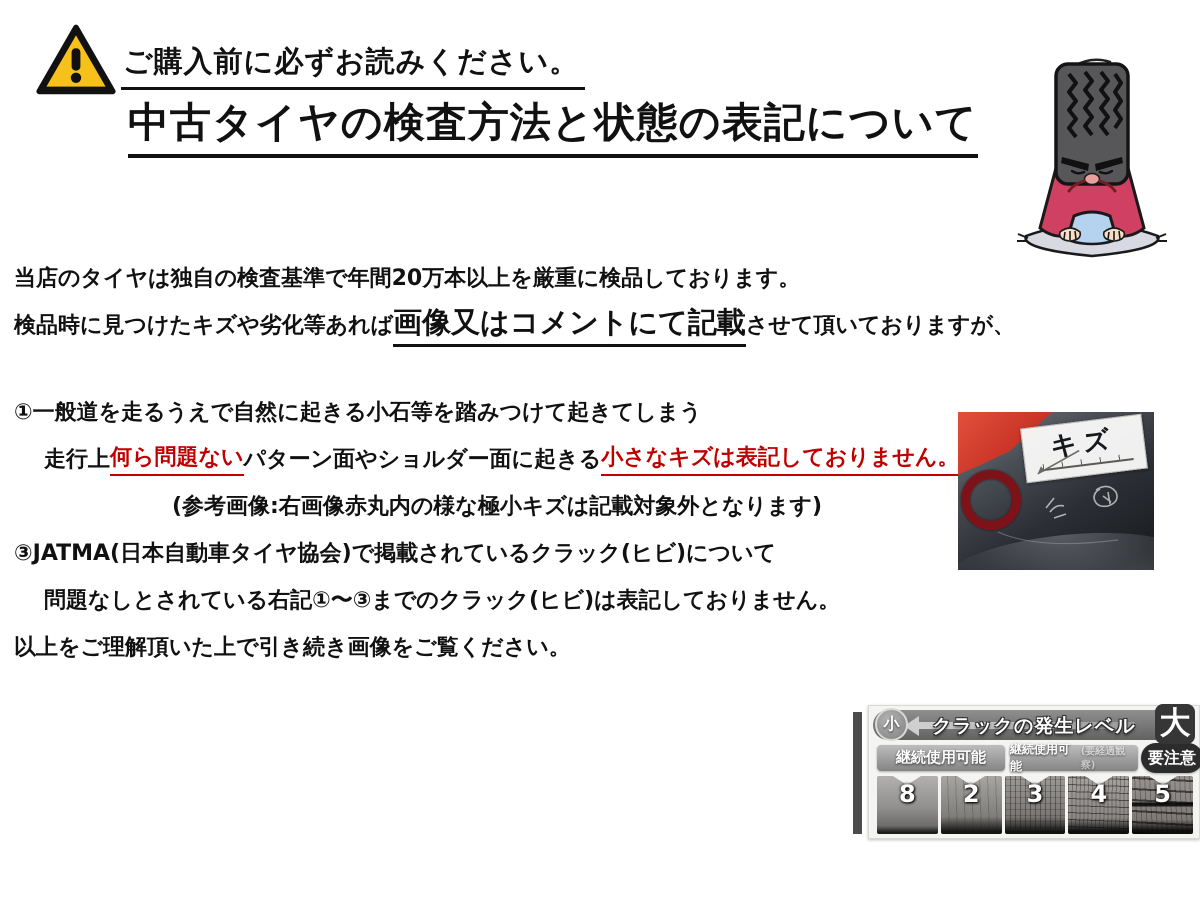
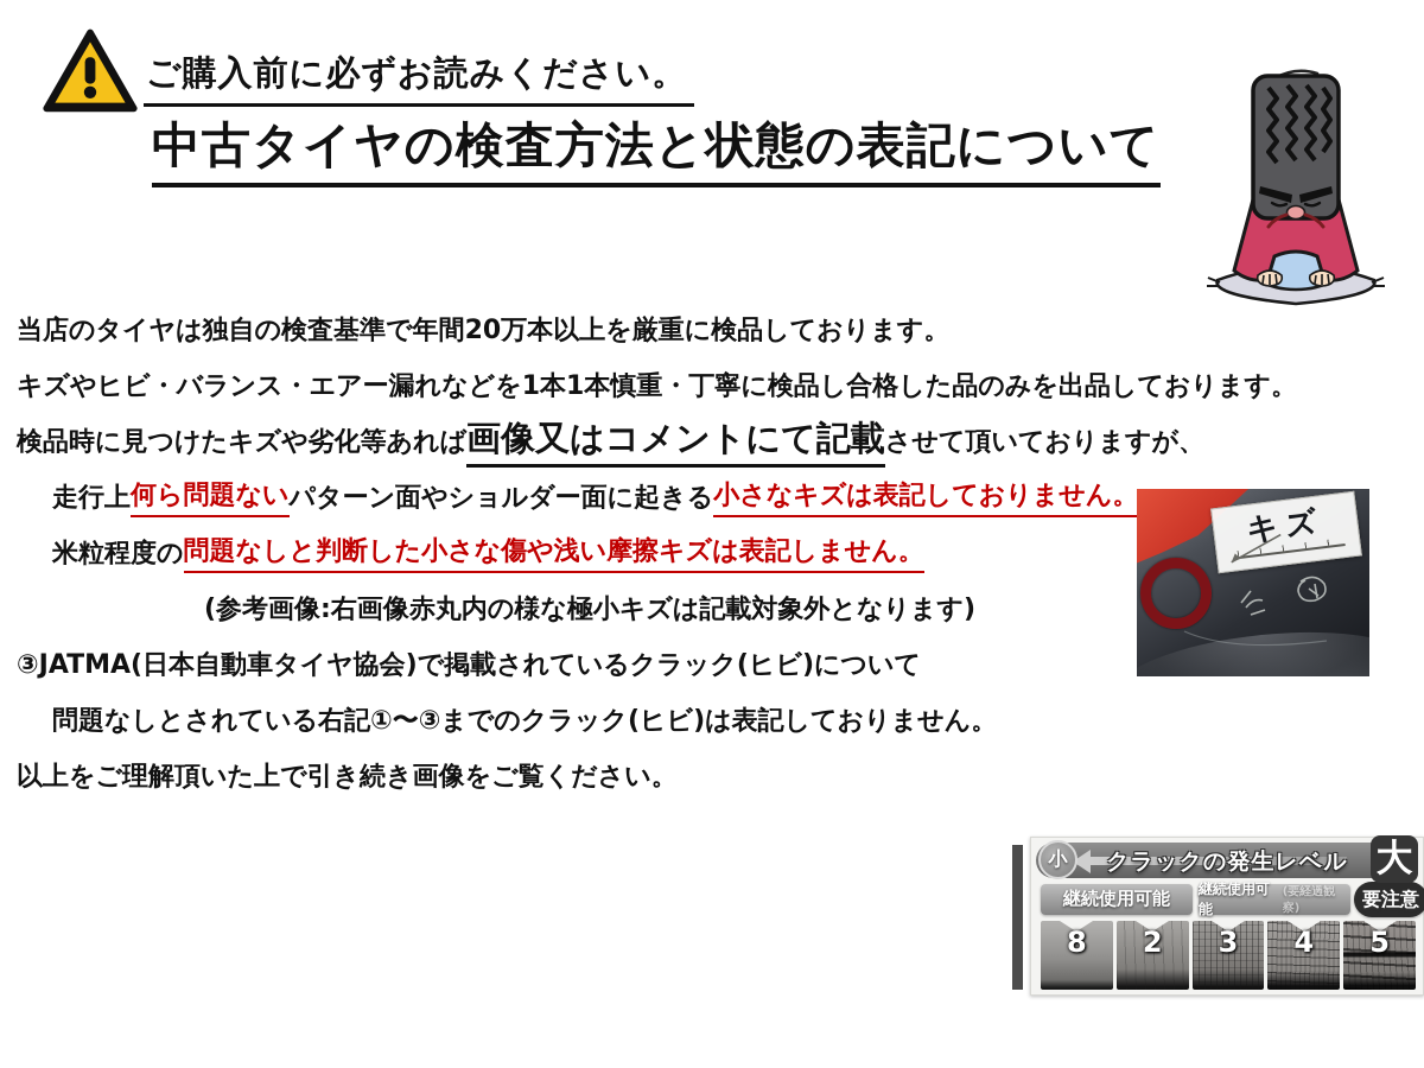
  ご購入前に必ずお読みください。
  中古タイヤの検査方法と状態の表記について
  当店のタイヤは独自の検査基準で年間20万本以上を厳重に検品しております。
+ キズやヒビ・バランス・エアー漏れなどを1本1本慎重・丁寧に検品し合格した品のみを出品しております。
  検品時に見つけたキズや劣化等あれば
  画像又はコメントにて記載
  させて頂いておりますが、
- ①一般道を走るうえで自然に起きる小石等を踏みつけて起きてしまう
  走行上
  何ら問題ない
  パターン面やショルダー面に起きる
  小さなキズは表記しておりません。
+ 米粒程度の
+ 問題なしと判断した小さな傷や浅い摩擦キズは表記しません。
  (参考画像:右画像赤丸内の様な極小キズは記載対象外となります)
  ③JATMA(日本自動車タイヤ協会)で掲載されているクラック(ヒビ)について
  問題なしとされている右記①〜③までのクラック(ヒビ)は表記しておりません。
  以上をご理解頂いた上で引き続き画像をご覧ください。
  クラックの発生レベル
  小
  大
  継続使用可能
  継続使用可能
  (要経過観察)
  要注意
  8
  2
  3
  4
  5
